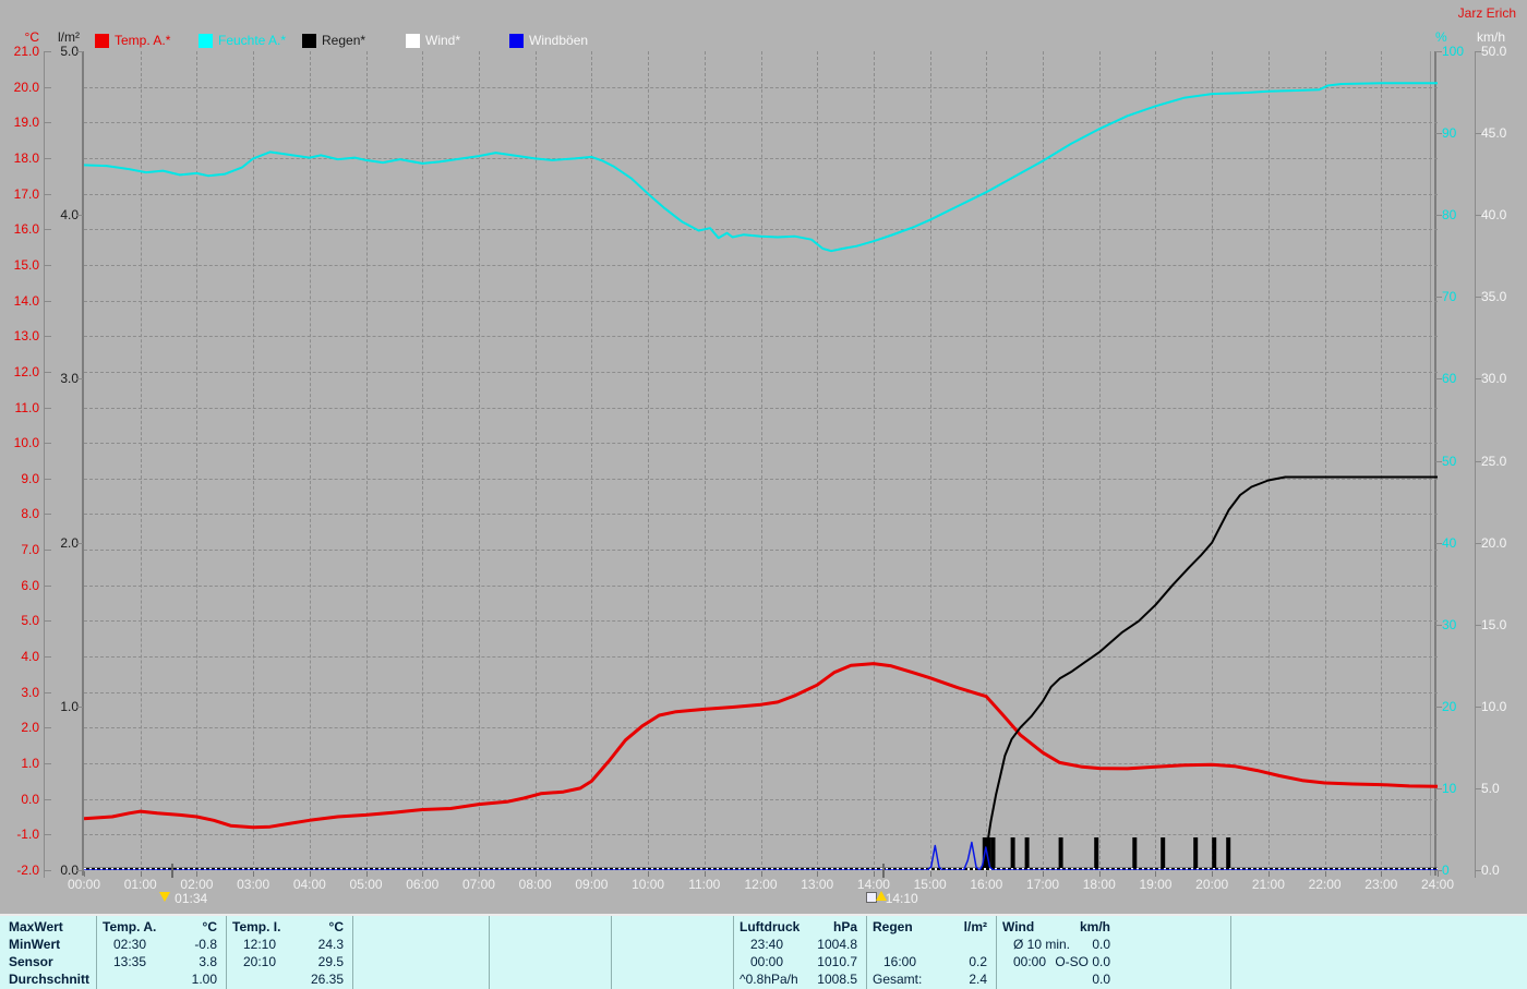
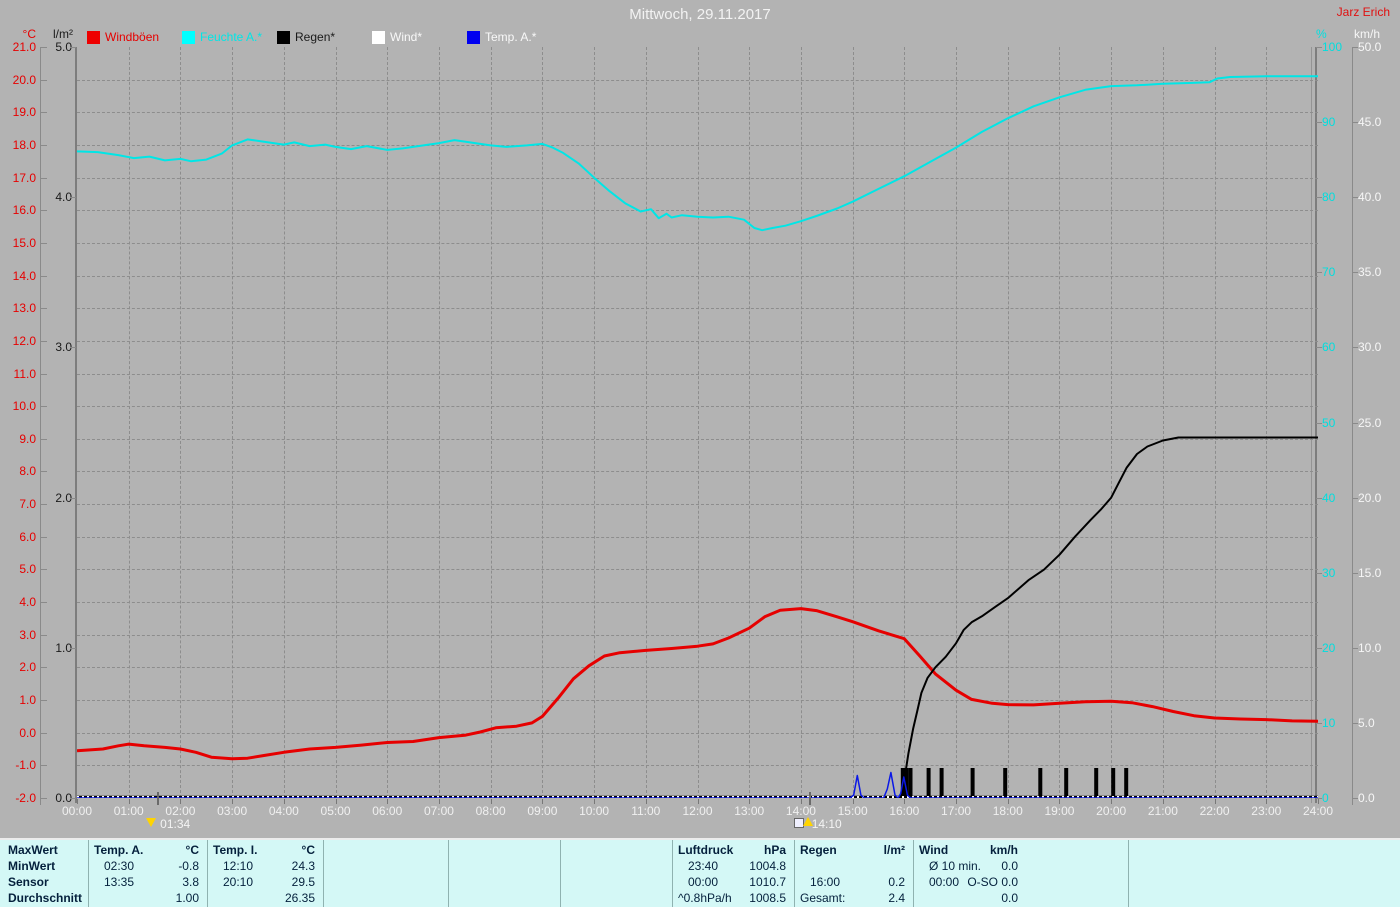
+ Mittwoch, 29.11.2017
  Jarz Erich
  °C
  l/m²
  %
  km/h
- Temp. A.*
+ Windböen
  Feuchte A.*
  Regen*
  Wind*
- Windböen
+ Temp. A.*
  -2.0
  -1.0
  0.0
  1.0
  2.0
  3.0
  4.0
  5.0
  6.0
  7.0
  8.0
  9.0
  10.0
  11.0
  12.0
  13.0
  14.0
  15.0
  16.0
  17.0
  18.0
  19.0
  20.0
  21.0
  0.0
  1.0
  2.0
  3.0
  4.0
  5.0
  0
  10
  20
  30
  40
  50
  60
  70
  80
  90
  100
  0.0
  5.0
  10.0
  15.0
  20.0
  25.0
  30.0
  35.0
  40.0
  45.0
  50.0
  00:00
  01:00
  02:00
  03:00
  04:00
  05:00
  06:00
  07:00
  08:00
  09:00
  10:00
  11:00
  12:00
  13:00
  14:00
  15:00
  16:00
  17:00
  18:00
  19:00
  20:00
  21:00
  22:00
  23:00
  24:00
  01:34
  14:10
  MaxWert
  MinWert
  Sensor
  Durchschnitt
  Temp. A.
  °C
  02:30
  -0.8
  13:35
  3.8
  1.00
  Temp. I.
  °C
  12:10
  24.3
  20:10
  29.5
  26.35
  Luftdruck
  hPa
  23:40
  1004.8
  00:00
  1010.7
  ^0.8hPa/h
  1008.5
  Regen
  l/m²
  16:00
  0.2
  Gesamt:
  2.4
  Wind
  km/h
  Ø 10 min.
  0.0
  00:00
  O-SO 0.0
  0.0
